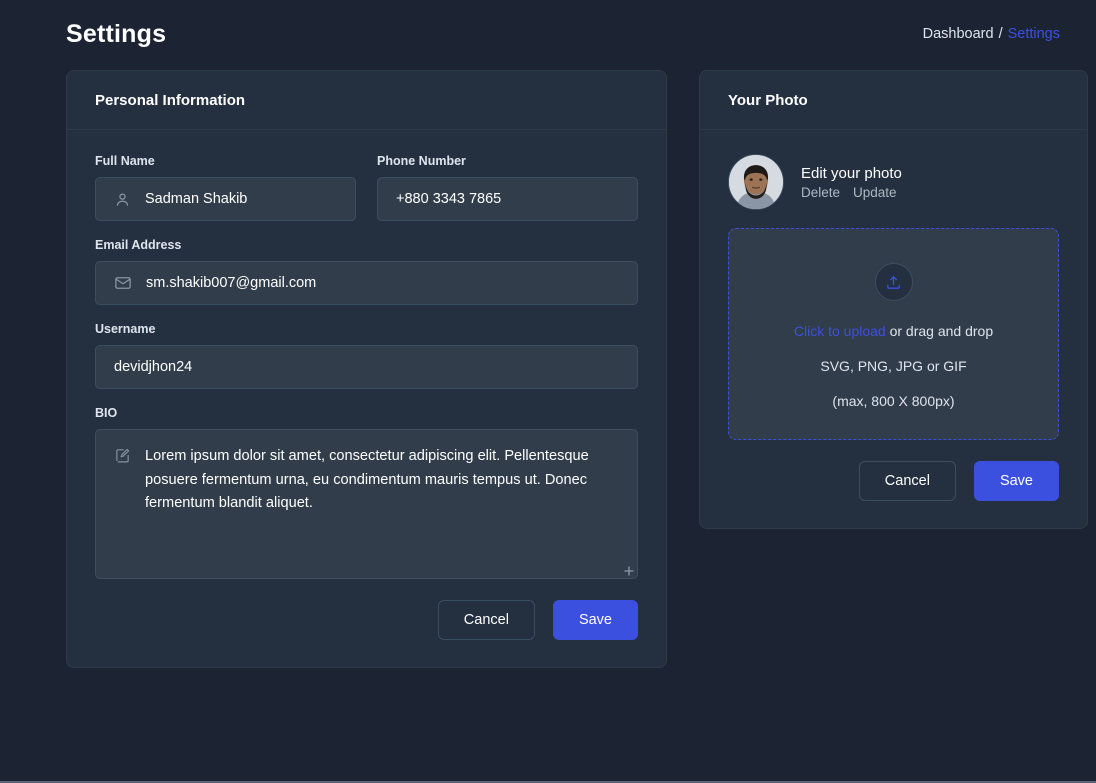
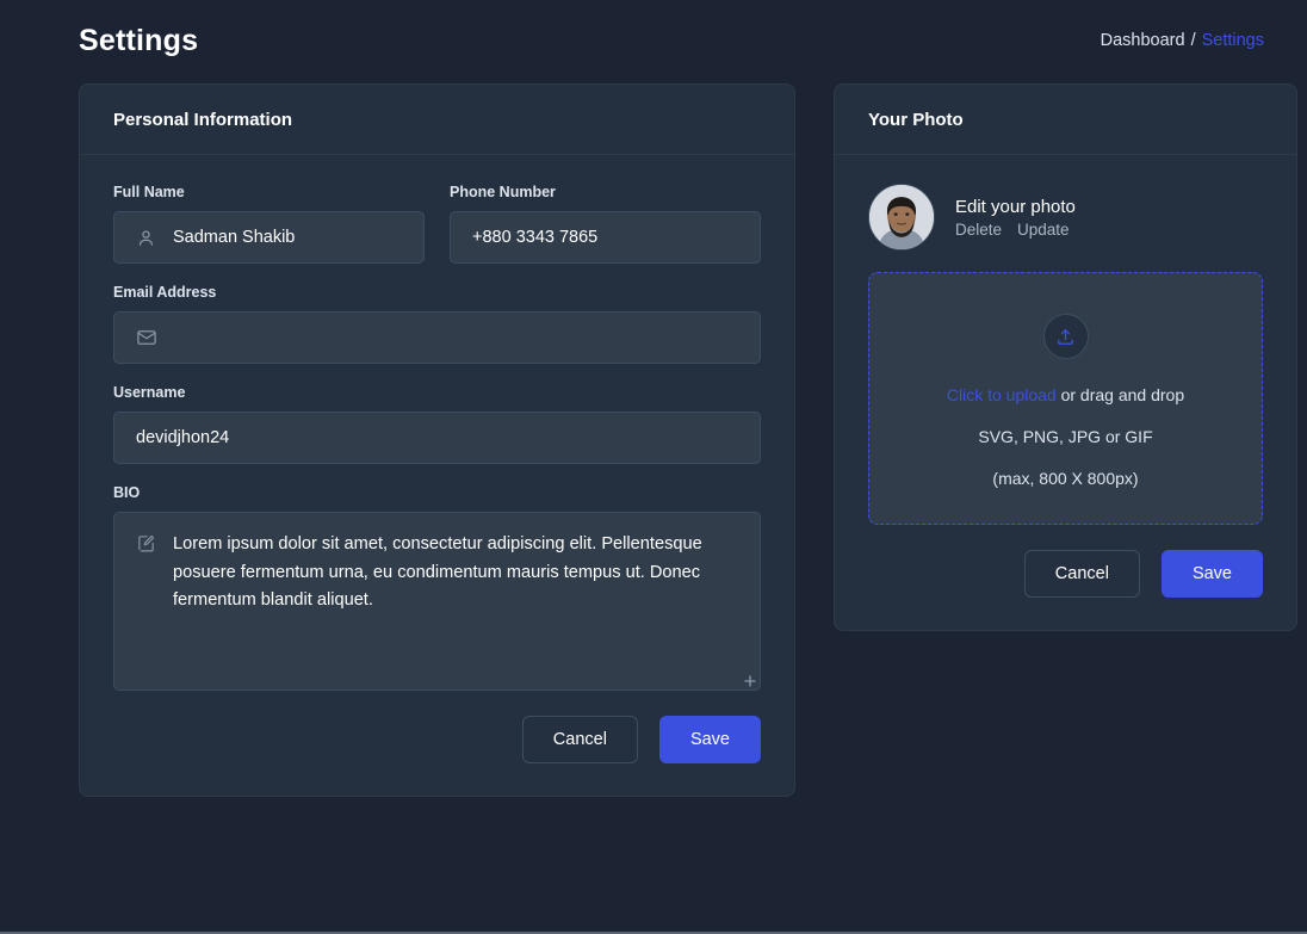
  Settings
  Dashboard
  /
  Settings
  Personal Information
  Full Name
  Sadman Shakib
  Phone Number
  +880 3343 7865
  Email Address
- sm.shakib007@gmail.com
  Username
  devidjhon24
  BIO
  Cancel
  Save
  Your Photo
  Edit your photo
  Delete
  Update
  Click to upload or drag and drop
  SVG, PNG, JPG or GIF
  (max, 800 X 800px)
  Cancel
  Save
